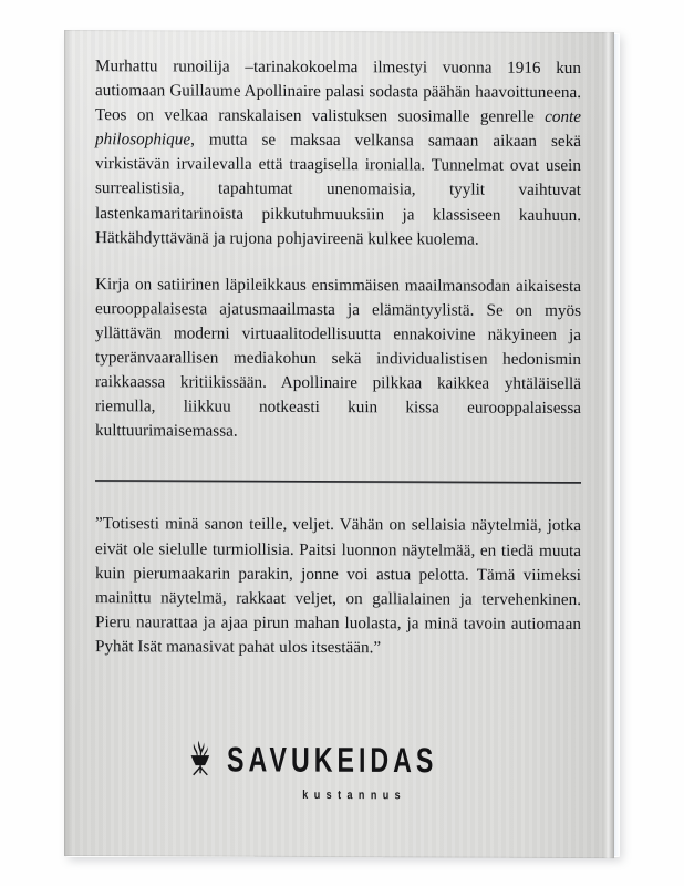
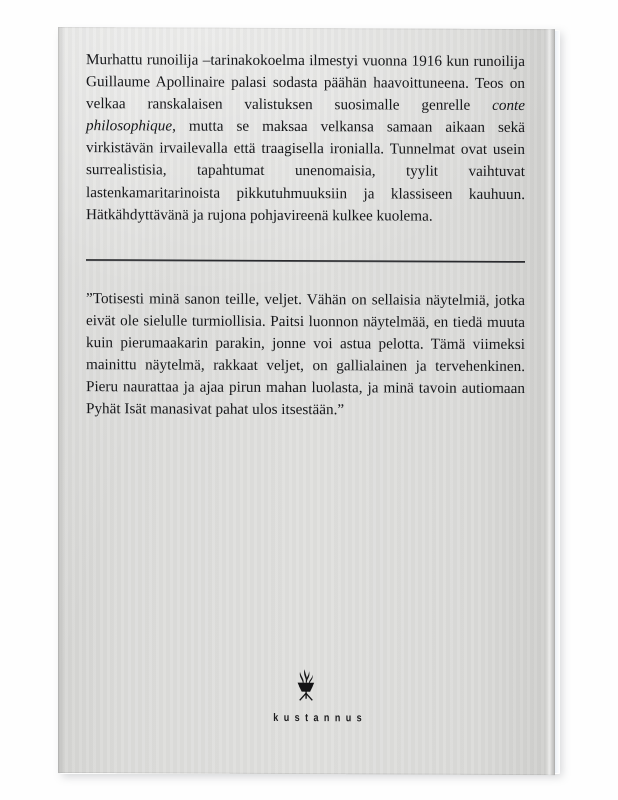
- Murhattu runoilija –tarinakokoelma ilmestyi vuonna 1916 kun autiomaan Guillaume Apollinaire palasi sodasta päähän haavoittuneena. Teos on velkaa ranskalaisen valistuksen suosimalle genrelle conte philosophique, mutta se maksaa velkansa samaan aikaan sekä virkistävän irvailevalla että traagisella ironialla. Tunnelmat ovat usein surrealistisia, tapahtumat unenomaisia, tyylit vaihtuvat lastenkamaritarinoista pikkutuhmuuksiin ja klassiseen kauhuun. Hätkähdyttävänä ja rujona pohjavireenä kulkee kuolema.
+ Murhattu runoilija –tarinakokoelma ilmestyi vuonna 1916 kun runoilija Guillaume Apollinaire palasi sodasta päähän haavoittuneena. Teos on velkaa ranskalaisen valistuksen suosimalle genrelle conte philosophique, mutta se maksaa velkansa samaan aikaan sekä virkistävän irvailevalla että traagisella ironialla. Tunnelmat ovat usein surrealistisia, tapahtumat unenomaisia, tyylit vaihtuvat lastenkamaritarinoista pikkutuhmuuksiin ja klassiseen kauhuun. Hätkähdyttävänä ja rujona pohjavireenä kulkee kuolema.
- Kirja on satiirinen läpileikkaus ensimmäisen maailmansodan aikaisesta eurooppalaisesta ajatusmaailmasta ja elämäntyylistä. Se on myös yllättävän moderni virtuaalitodellisuutta ennakoivine näkyineen ja typeränvaarallisen mediakohun sekä individualistisen hedonismin raikkaassa kritiikissään. Apollinaire pilkkaa kaikkea yhtäläisellä riemulla, liikkuu notkeasti kuin kissa eurooppalaisessa kulttuurimaisemassa.
  ”Totisesti minä sanon teille, veljet. Vähän on sellaisia näytelmiä, jotka eivät ole sielulle turmiollisia. Paitsi luonnon näytelmää, en tiedä muuta kuin pierumaakarin parakin, jonne voi astua pelotta. Tämä viimeksi mainittu näytelmä, rakkaat veljet, on gallialainen ja tervehenkinen. Pieru naurattaa ja ajaa pirun mahan luolasta, ja minä tavoin autiomaan Pyhät Isät manasivat pahat ulos itsestään.”
- SAVUKEIDAS
  kustannus
